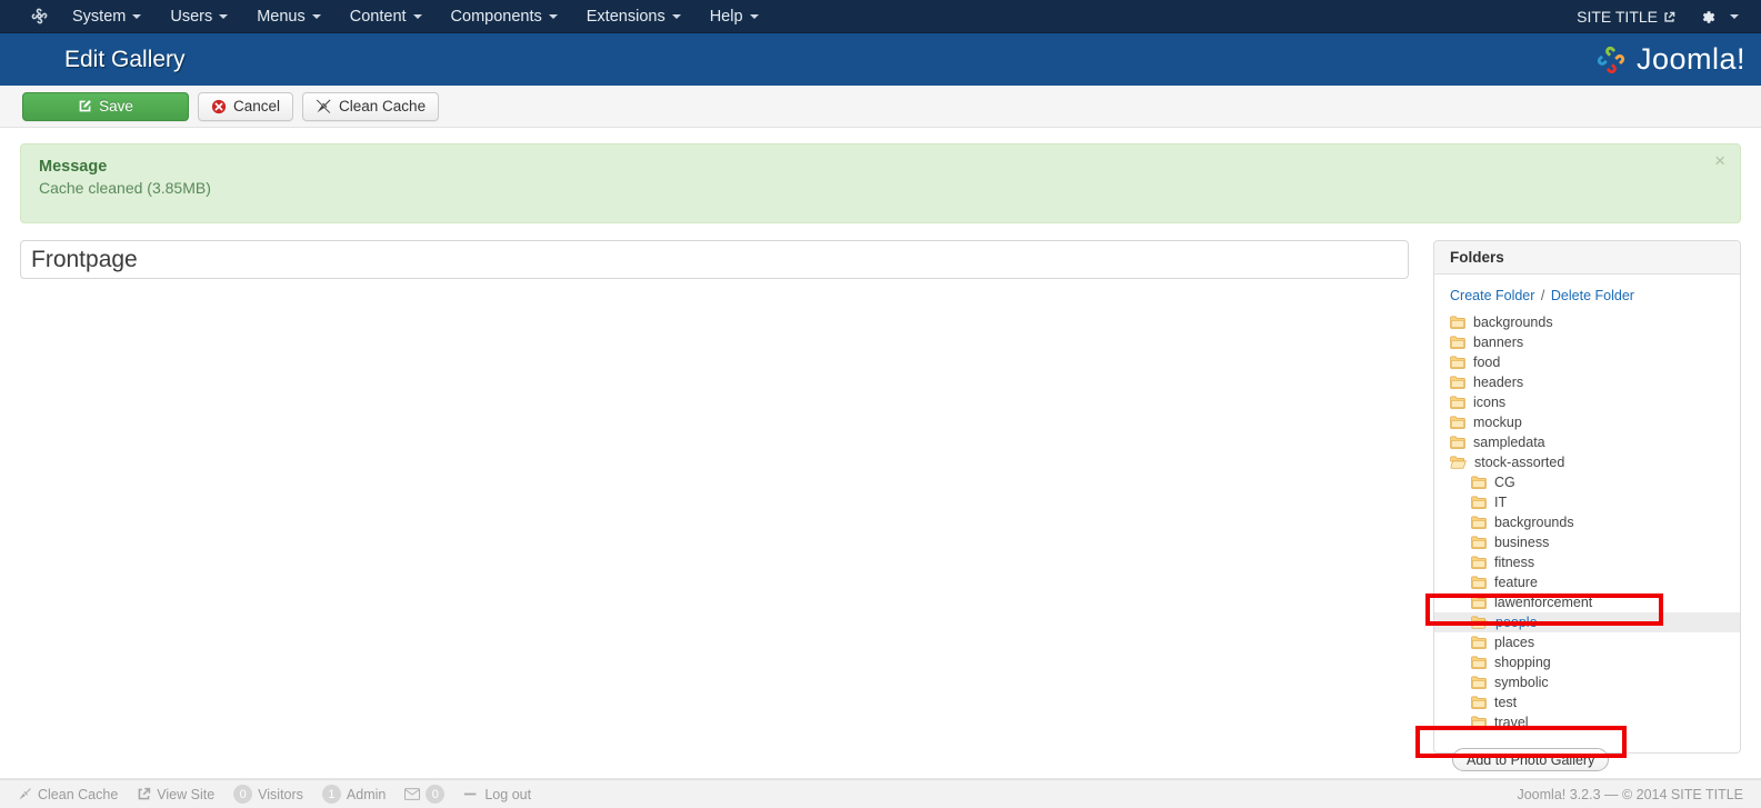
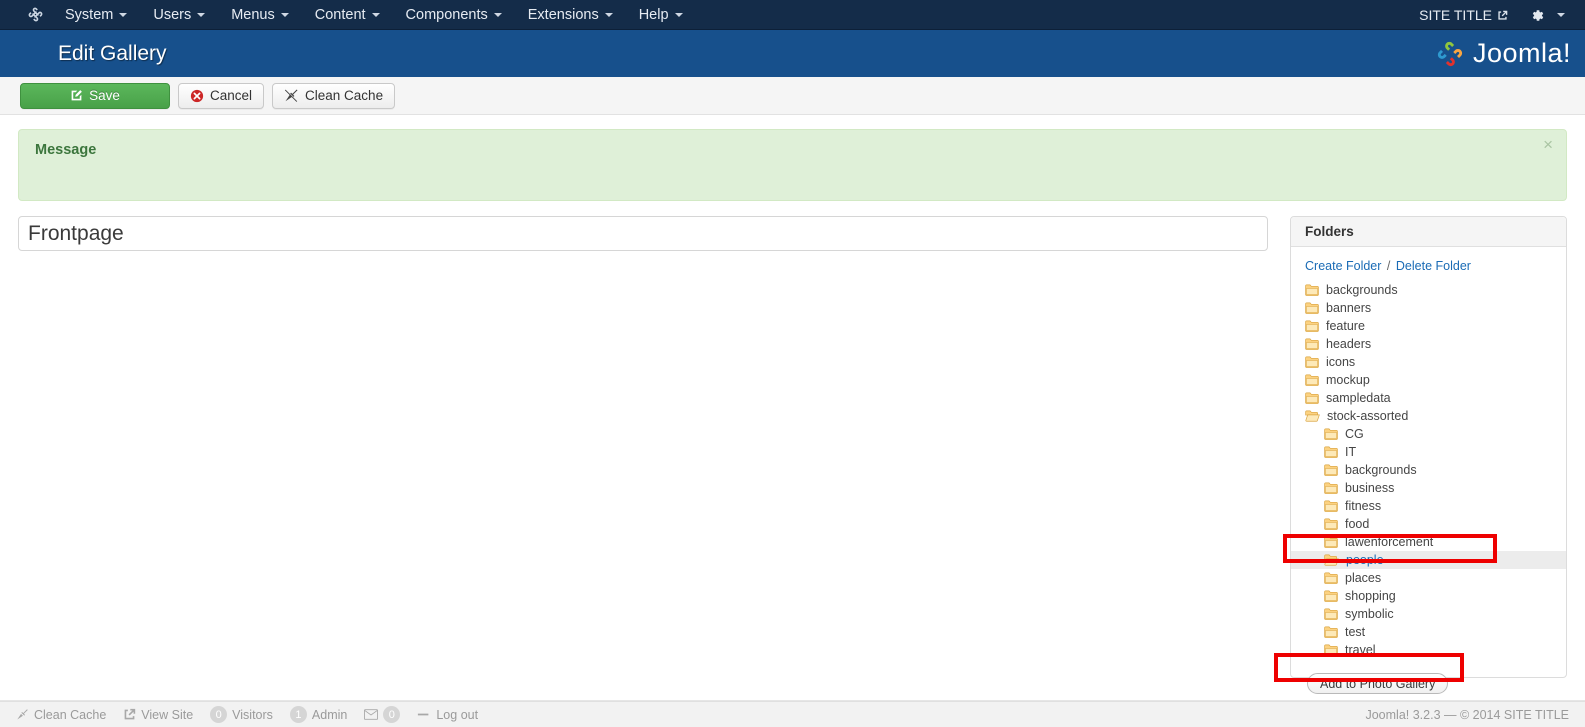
  System
  Users
  Menus
  Content
  Components
  Extensions
  Help
  SITE TITLE
  Edit Gallery
  Joomla!
  Save
  Cancel
  Clean Cache
  Message
- Cache cleaned (3.85MB)
  ×
  Frontpage
  Folders
  Create Folder / Delete Folder
  backgrounds
  banners
- food
+ feature
  headers
  icons
  mockup
  sampledata
  stock-assorted
  CG
  IT
  backgrounds
  business
  fitness
- feature
+ food
  lawenforcement
  people
  places
  shopping
  symbolic
  test
  travel
  Add to Photo Gallery
  Clean Cache
  View Site
  0
  Visitors
  1
  Admin
  0
  Log out
  Joomla! 3.2.3 — © 2014 SITE TITLE
